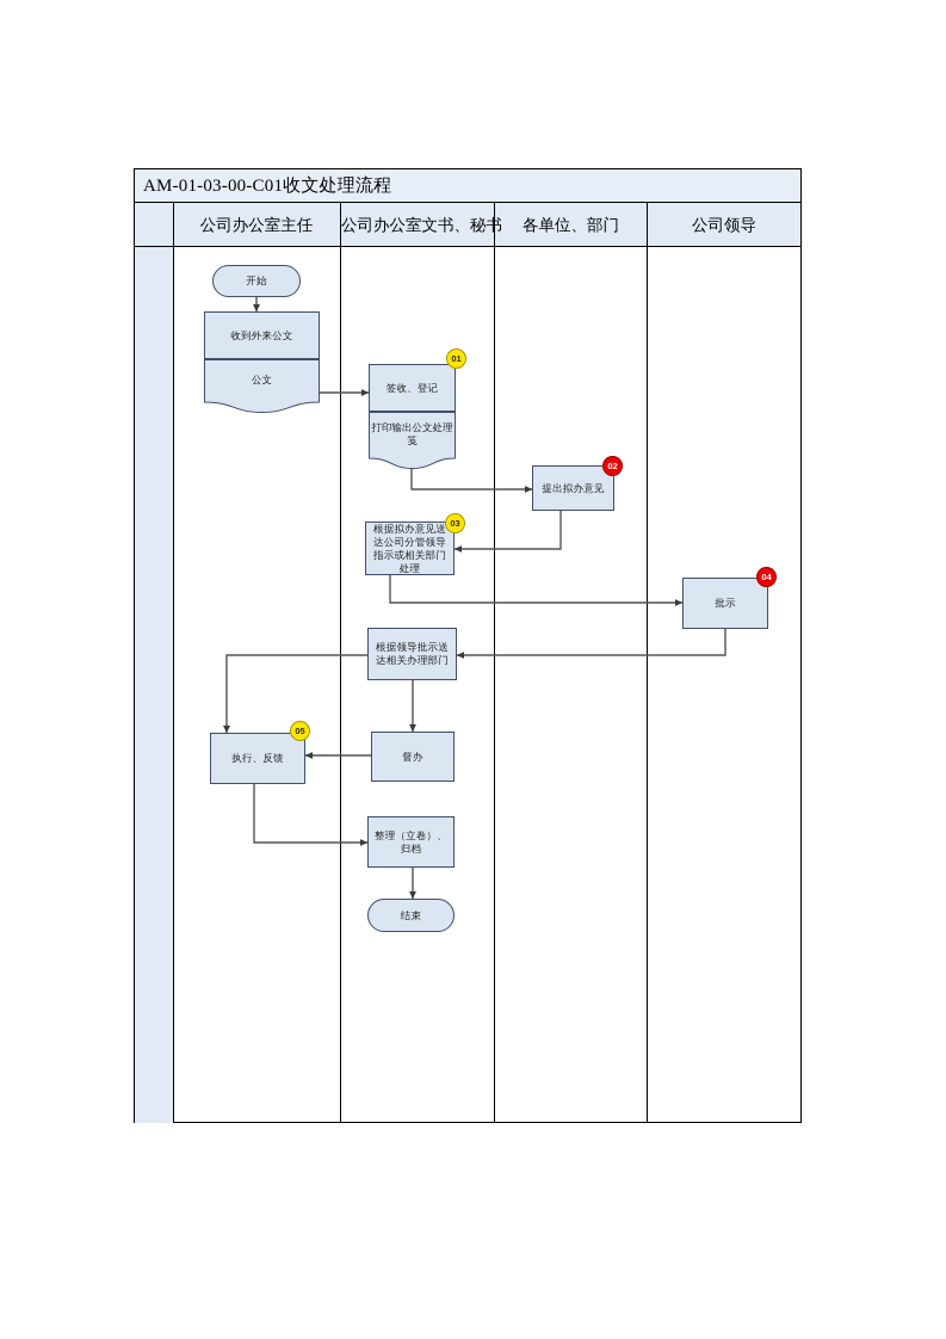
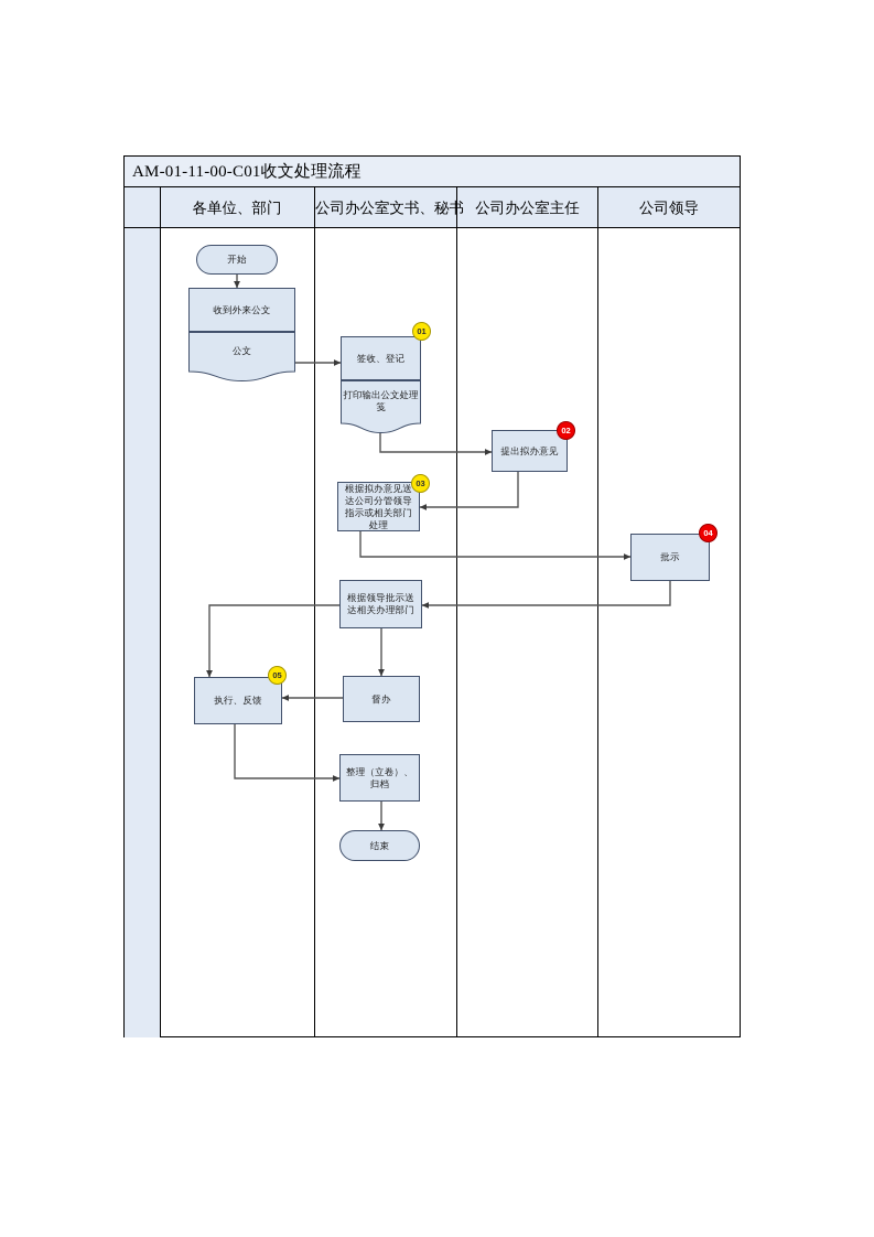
- AM-01-03-00-C01收文处理流程
+ AM-01-11-00-C01收文处理流程
- 公司办公室主任
+ 各单位、部门
  公司办公室文书、秘
- 各单位、部门
+ 公司办公室主任
  公司领导
  开始
  收到外来公文
  公文
  签收、登记
  01
  打印输出公文处理笺
  提出拟办意见
  02
  根据拟办意见送达公司分管领导指示或相关部门处理
  03
  批示
  04
  根据领导批示送达相关办理部门
  执行、反馈
  05
  督办
  整理（立卷）、归档
  结束
